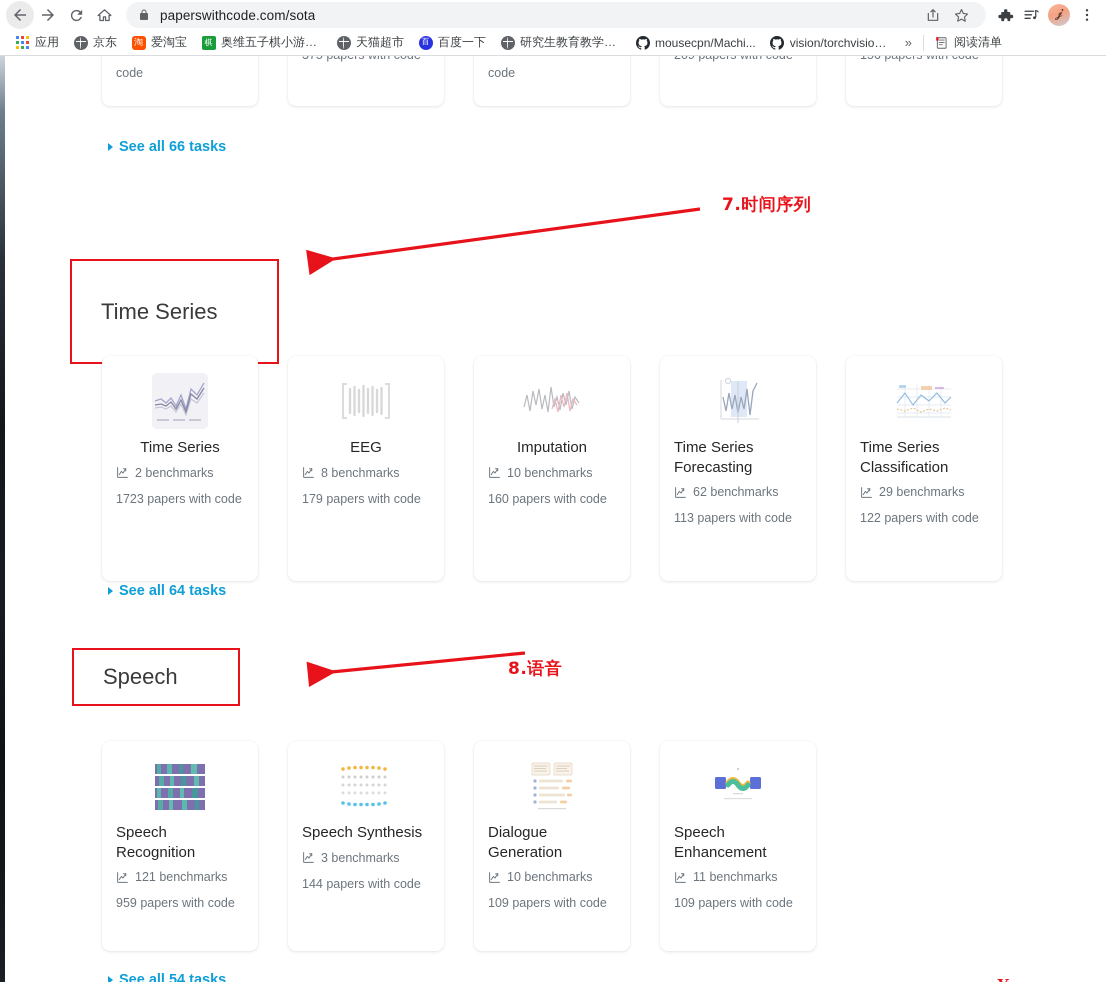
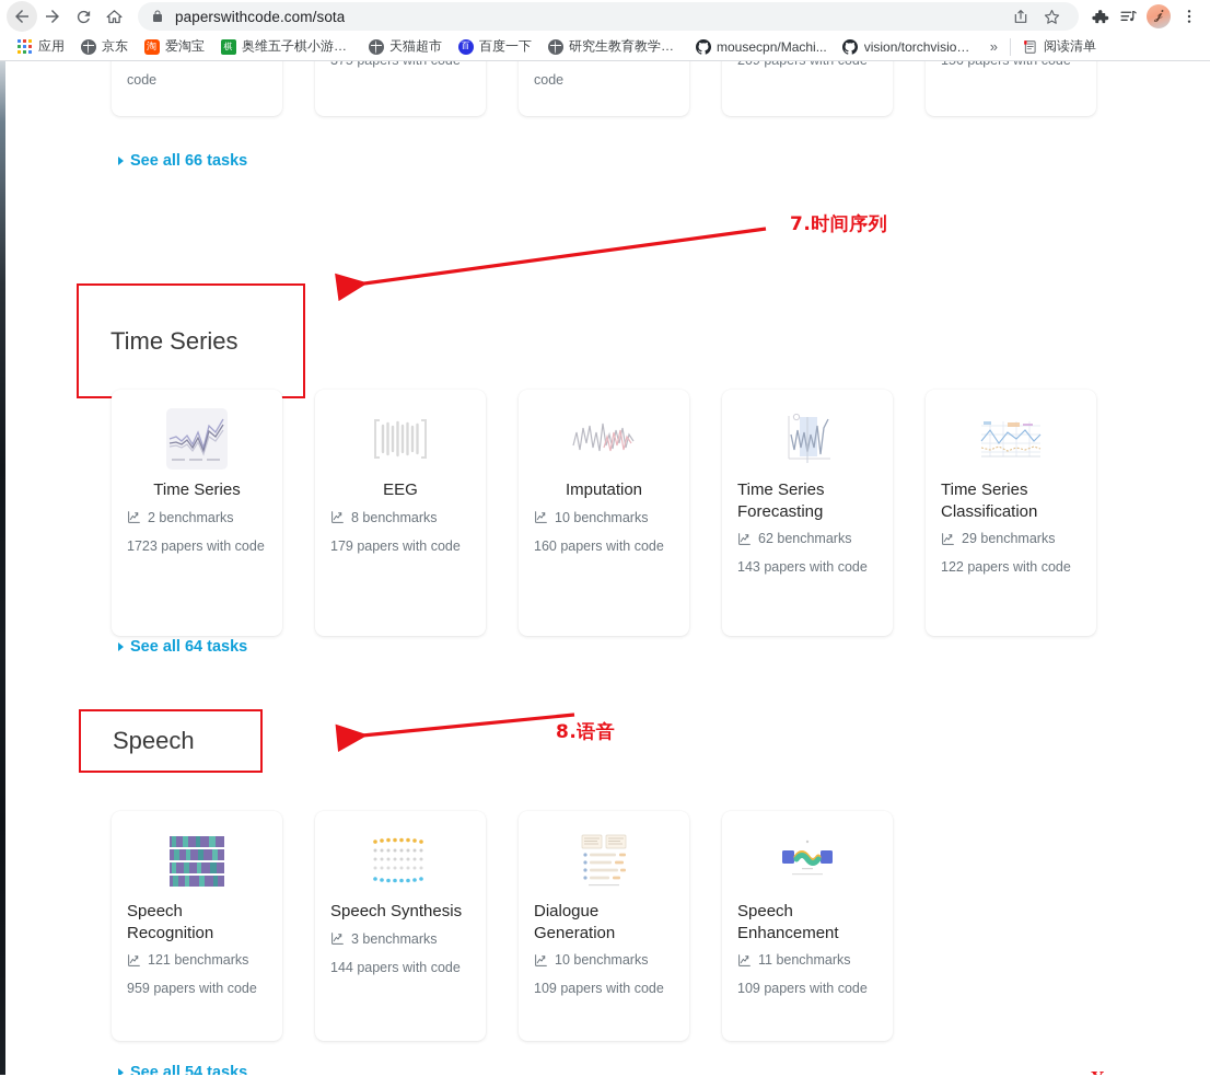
  paperswithcode.com/sota
  𝓳
  应用
  京东
  淘
  爱淘宝
  棋
  奥维五子棋小游戏,
  天猫超市
  百
  百度一下
  研究生教育教学管.
  mousecpn/Machi...
  vision/torchvision...
  »
  阅读清单
  code
  code
  See all 66 tasks
  7.时间序列
  Time Series
  Time Series
  2 benchmarks
  1723 papers with code
  EEG
  8 benchmarks
  179 papers with code
  Imputation
  10 benchmarks
  160 papers with code
  Time Series Forecasting
  62 benchmarks
- 113 papers with code
+ 143 papers with code
  Time Series Classification
  29 benchmarks
  122 papers with code
  See all 64 tasks
  8.语音
  Speech
  Speech Recognition
  121 benchmarks
  959 papers with code
  Speech Synthesis
  3 benchmarks
  144 papers with code
  Dialogue Generation
  10 benchmarks
  109 papers with code
  Speech Enhancement
  11 benchmarks
  109 papers with code
  See all 54 tasks
